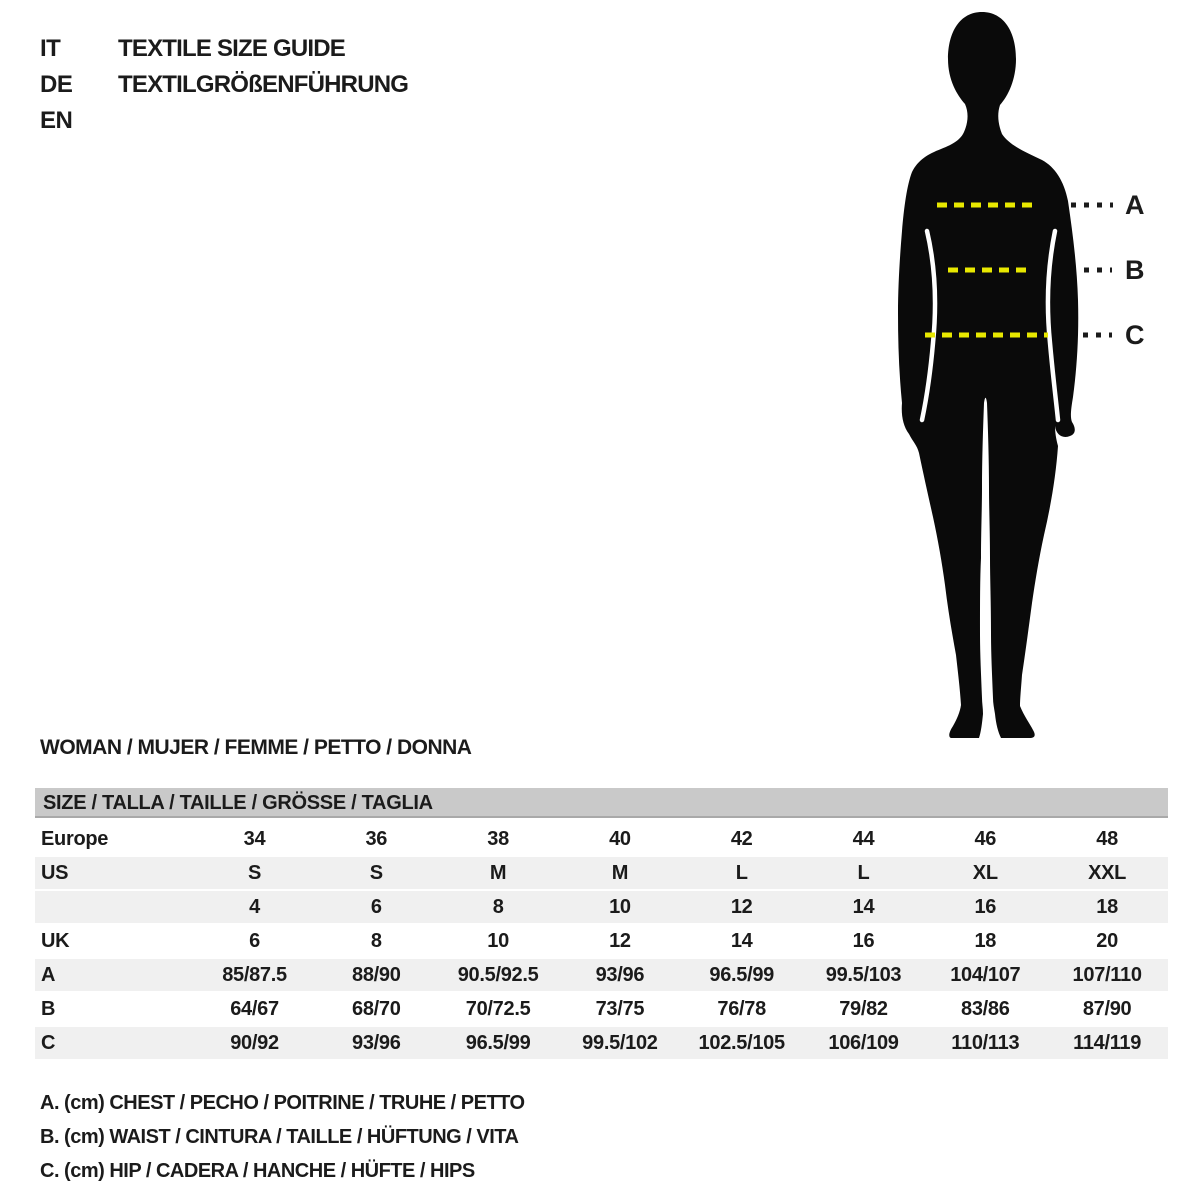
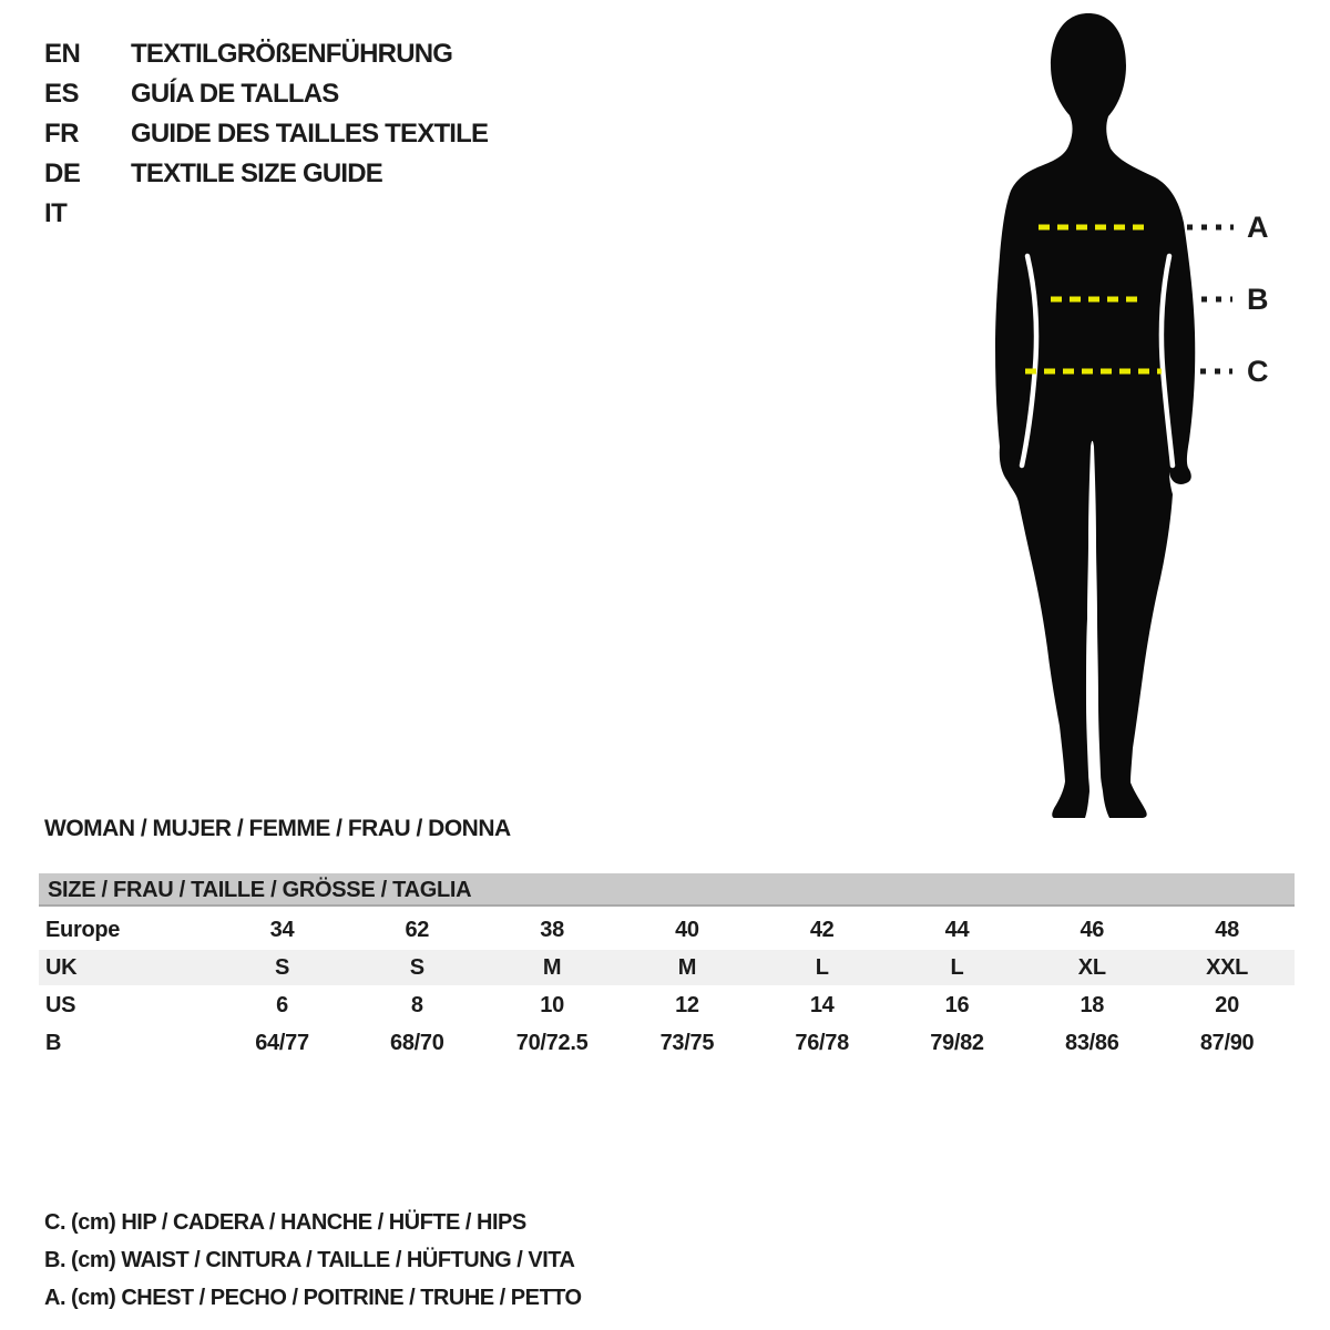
- IT
+ EN
- TEXTILE SIZE GUIDE
+ TEXTILGRÖßENFÜHRUNG
+ ES
+ GUÍA DE TALLAS
+ FR
+ GUIDE DES TAILLES TEXTILE
  DE
- TEXTILGRÖßENFÜHRUNG
+ TEXTILE SIZE GUIDE
- EN
+ IT
  A
  B
  C
- WOMAN / MUJER / FEMME / PETTO / DONNA
+ WOMAN / MUJER / FEMME / FRAU / DONNA
- SIZE / TALLA / TAILLE / GRÖSSE / TAGLIA
+ SIZE / FRAU / TAILLE / GRÖSSE / TAGLIA
- Europe	34	36	38	40	42	44	46	48
+ Europe	34	62	38	40	42	44	46	48
- US	S	S	M	M	L	L	XL	XXL
+ UK	S	S	M	M	L	L	XL	XXL
- 	4	6	8	10	12	14	16	18
- UK	6	8	10	12	14	16	18	20
+ US	6	8	10	12	14	16	18	20
- A	85/87.5	88/90	90.5/92.5	93/96	96.5/99	99.5/103	104/107	107/110
- B	64/67	68/70	70/72.5	73/75	76/78	79/82	83/86	87/90
+ B	64/77	68/70	70/72.5	73/75	76/78	79/82	83/86	87/90
- C	90/92	93/96	96.5/99	99.5/102	102.5/105	106/109	110/113	114/119
- A. (cm) CHEST / PECHO / POITRINE / TRUHE / PETTO
+ C. (cm) HIP / CADERA / HANCHE / HÜFTE / HIPS
  B. (cm) WAIST / CINTURA / TAILLE / HÜFTUNG / VITA
- C. (cm) HIP / CADERA / HANCHE / HÜFTE / HIPS
+ A. (cm) CHEST / PECHO / POITRINE / TRUHE / PETTO
